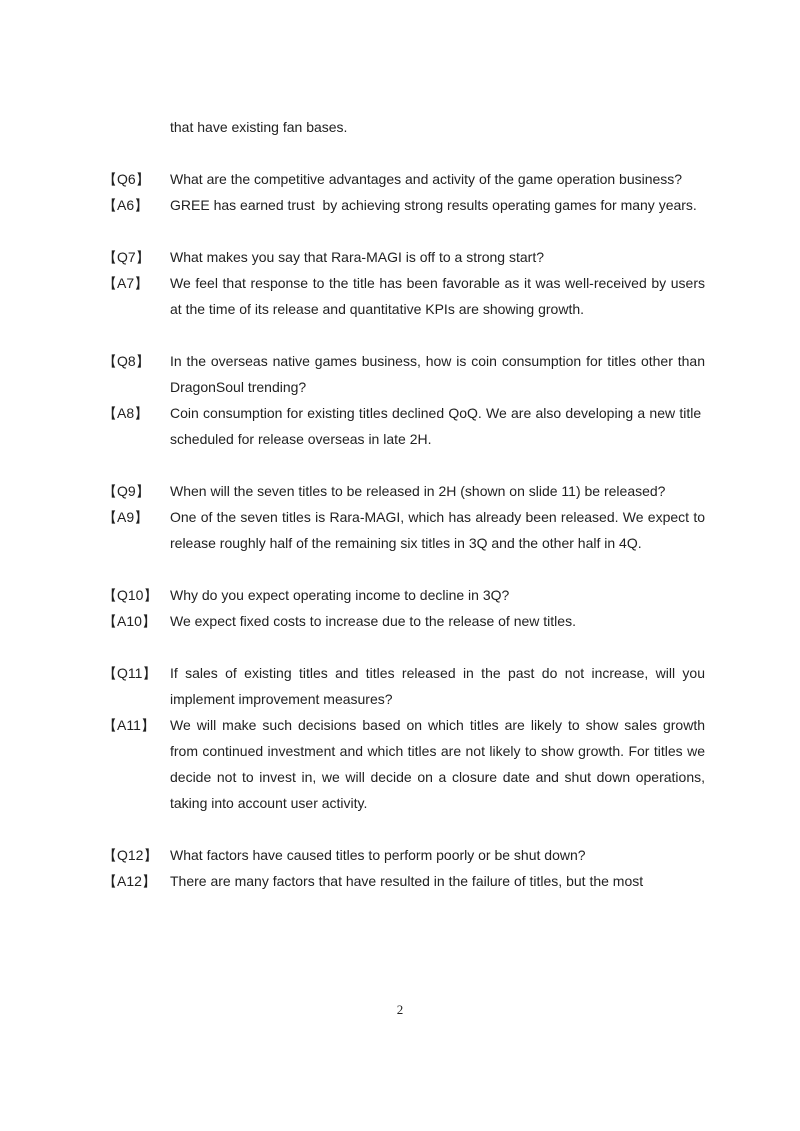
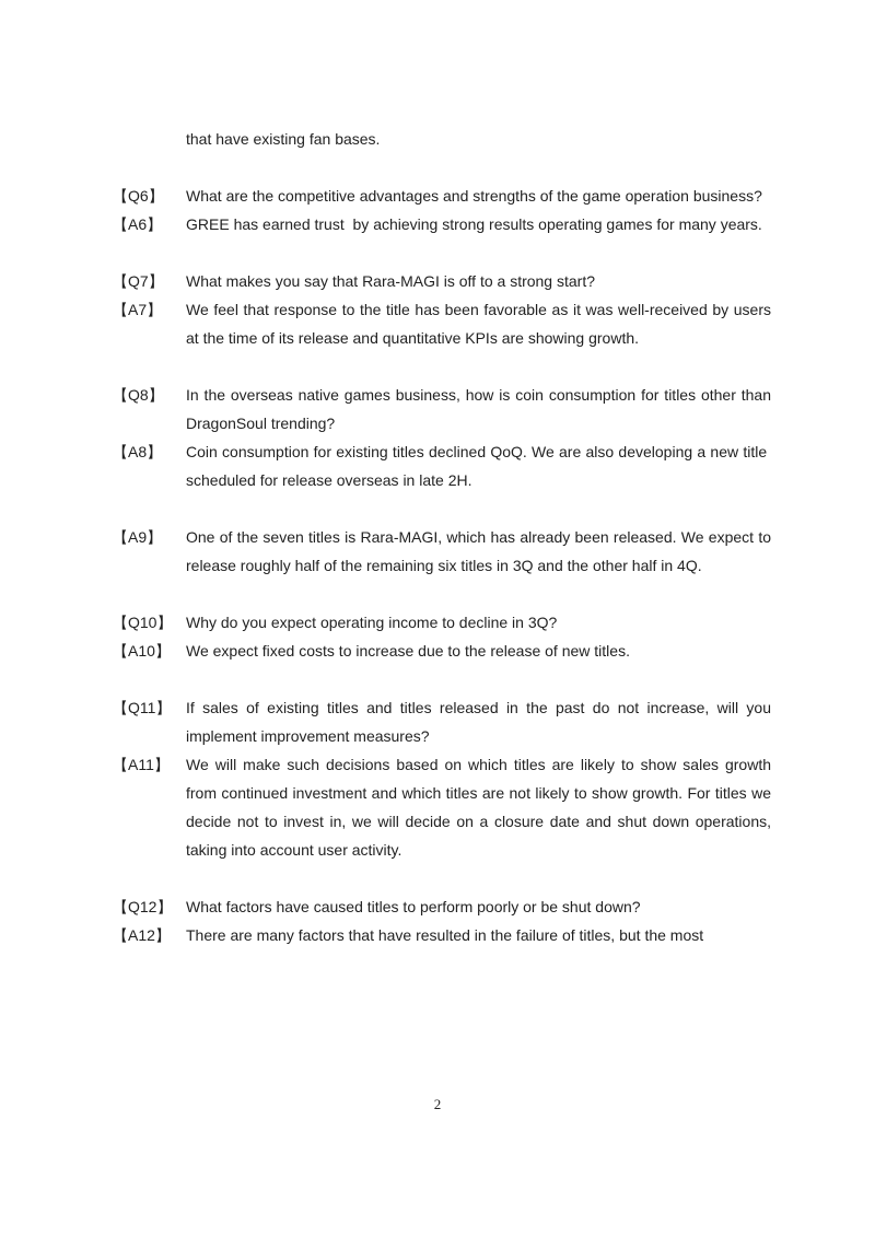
  that have existing fan bases.
  【Q6】
- What are the competitive advantages and activity of the game operation business?
+ What are the competitive advantages and strengths of the game operation business?
  【A6】
  GREE has earned trust by achieving strong results operating games for many years.
  【Q7】
  What makes you say that Rara-MAGI is off to a strong start?
  【A7】
  We feel that response to the title has been favorable as it was well-received by users at the time of its release and quantitative KPIs are showing growth.
  【Q8】
  In the overseas native games business, how is coin consumption for titles other than DragonSoul trending?
  【A8】
  Coin consumption for existing titles declined QoQ. We are also developing a new title scheduled for release overseas in late 2H.
- 【Q9】
- When will the seven titles to be released in 2H (shown on slide 11) be released?
  【A9】
  One of the seven titles is Rara-MAGI, which has already been released. We expect to release roughly half of the remaining six titles in 3Q and the other half in 4Q.
  【Q10】
  Why do you expect operating income to decline in 3Q?
  【A10】
  We expect fixed costs to increase due to the release of new titles.
  【Q11】
  If sales of existing titles and titles released in the past do not increase, will you implement improvement measures?
  【A11】
  We will make such decisions based on which titles are likely to show sales growth from continued investment and which titles are not likely to show growth. For titles we decide not to invest in, we will decide on a closure date and shut down operations, taking into account user activity.
  【Q12】
  What factors have caused titles to perform poorly or be shut down?
  【A12】
  There are many factors that have resulted in the failure of titles, but the most
  2
